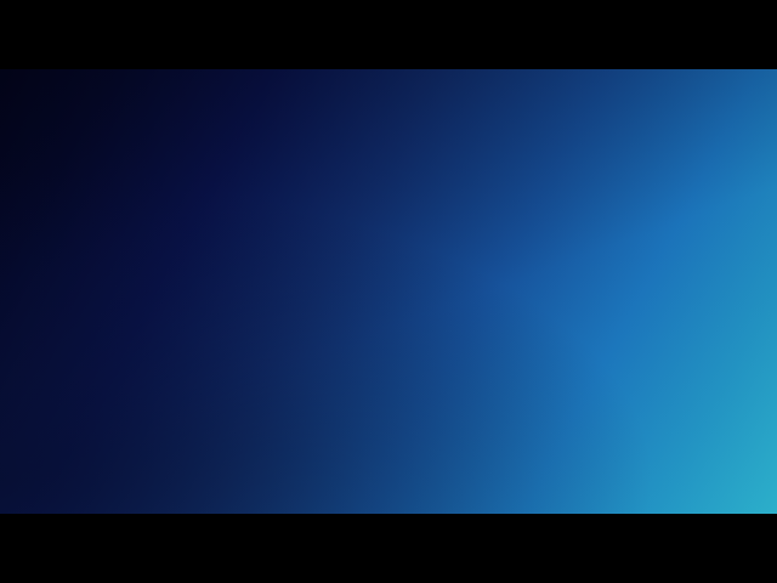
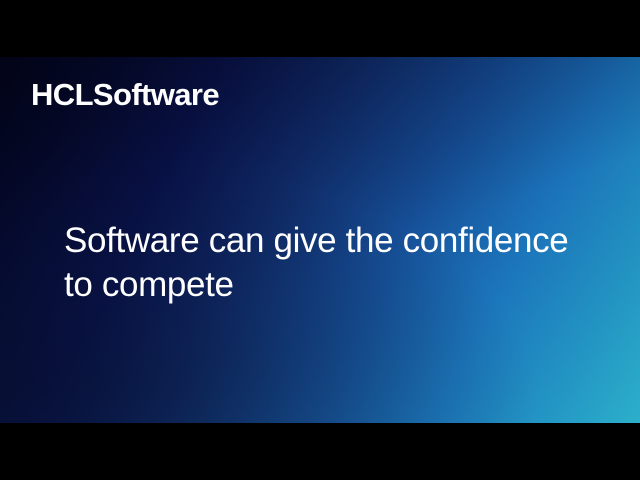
+ HCLSoftware
+ Software can give the confidence
+ to compete
